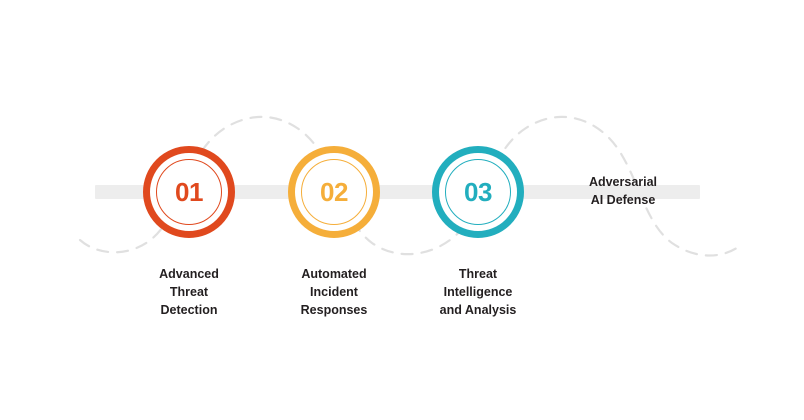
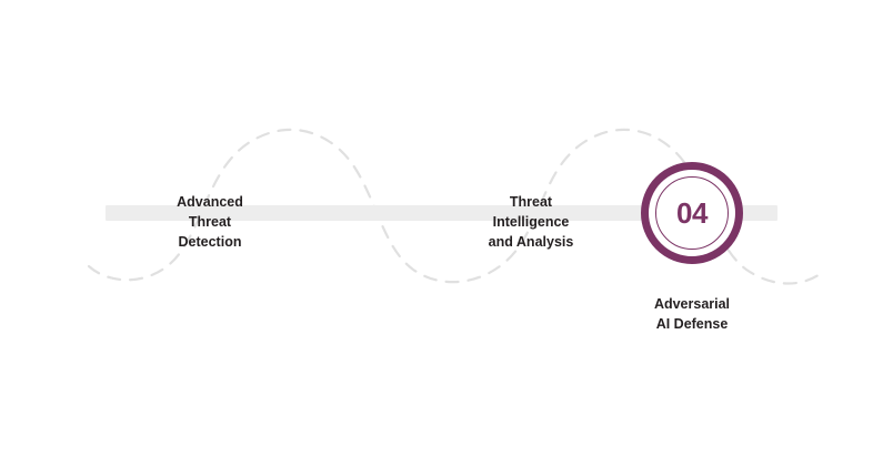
- 01
  Advanced
  Threat
  Detection
- 02
- Automated
- Incident
- Responses
- 03
  Threat
  Intelligence
  and Analysis
+ 04
  Adversarial
  AI Defense
